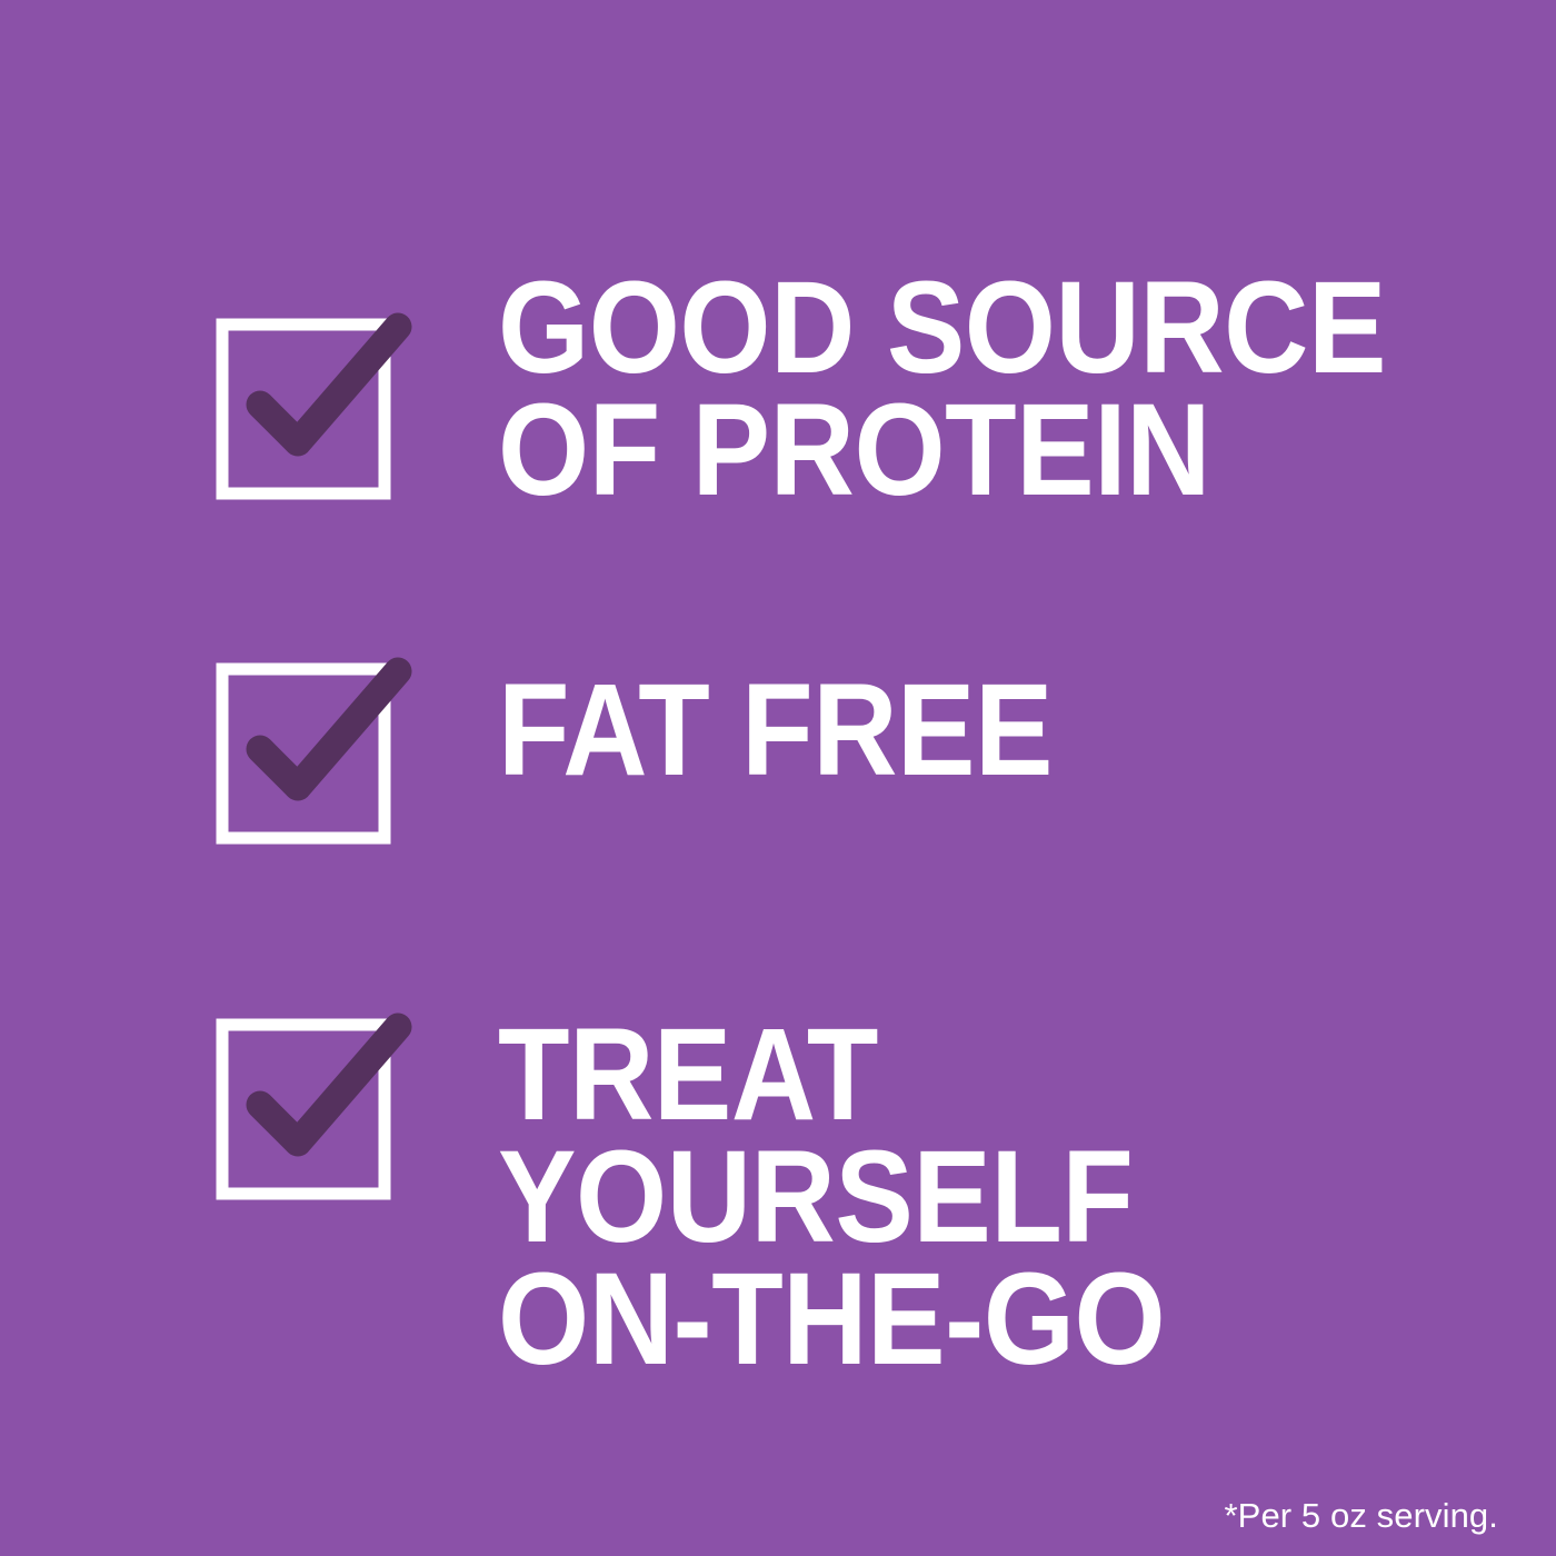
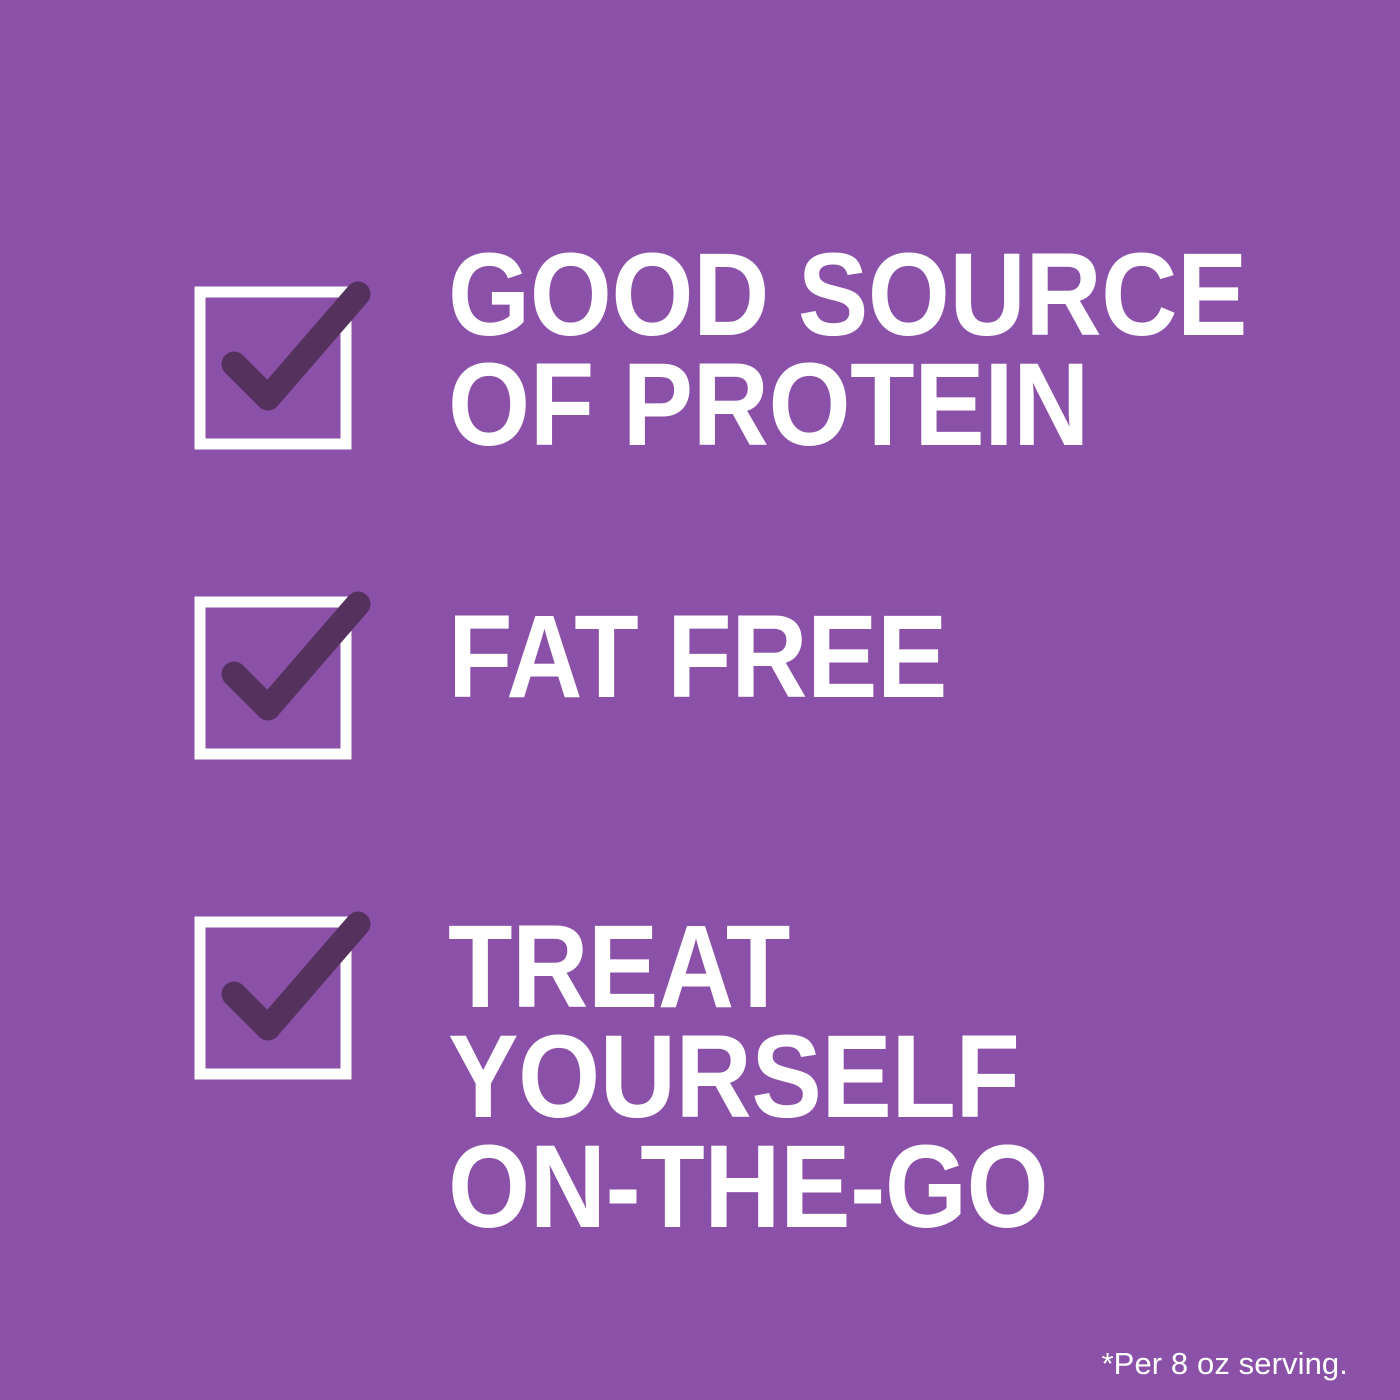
  GOOD SOURCE
  OF PROTEIN
  FAT FREE
  TREAT YOURSELF
  ON-THE-GO
- *Per 5 oz serving.
+ *Per 8 oz serving.
